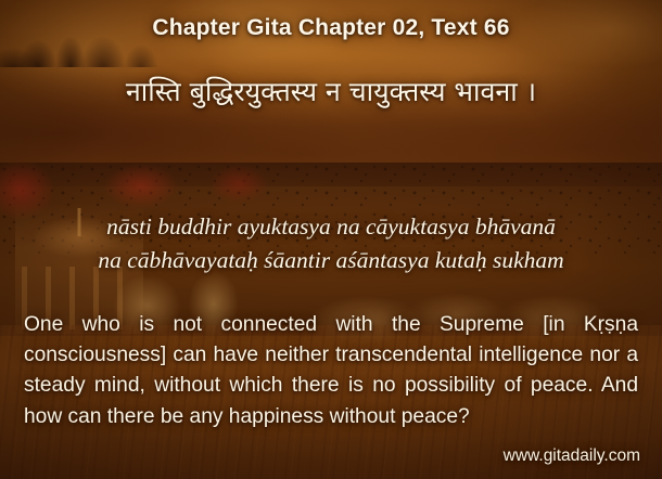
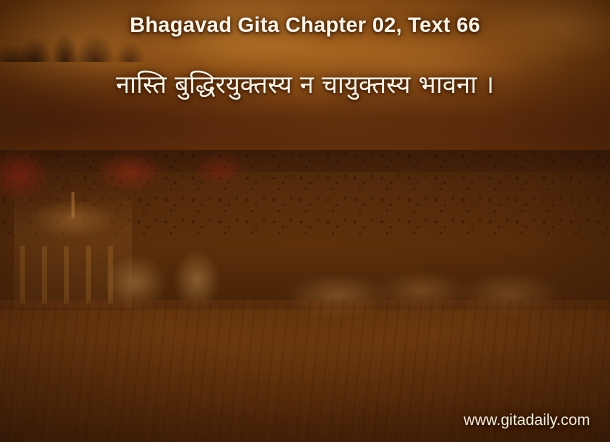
- Chapter Gita Chapter 02, Text 66
+ Bhagavad Gita Chapter 02, Text 66
  नास्ति बुद्धिरयुक्तस्य न चायुक्तस्य भावना ।
- nāsti buddhir ayuktasya na cāyuktasya bhāvanā
- na cābhāvayataḥ śāantir aśāntasya kutaḥ sukham
- One who is not connected with the Supreme [in Kṛṣṇa consciousness] can have neither transcendental intelligence nor a steady mind, without which there is no possibility of peace. And how can there be any happiness without peace?
  www.gitadaily.com
